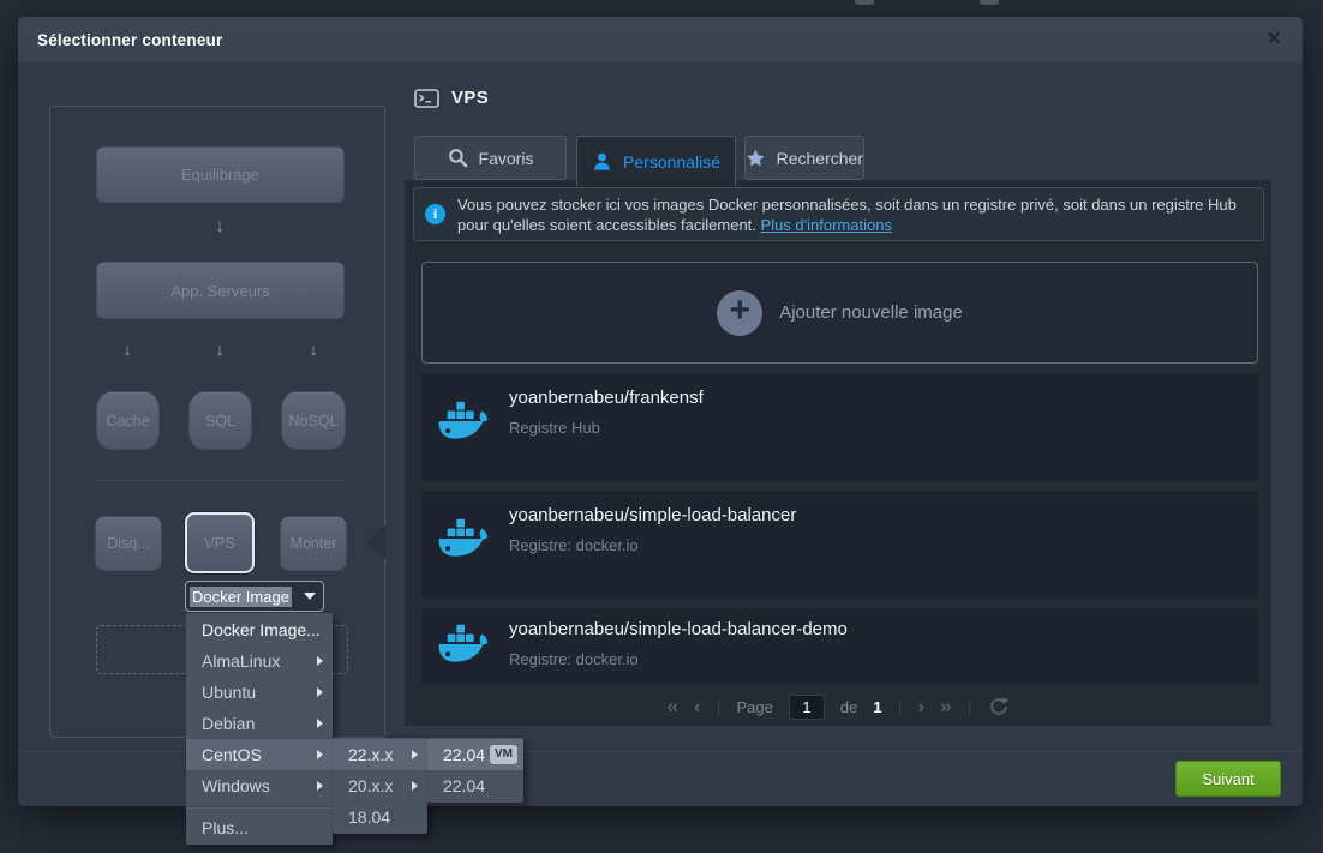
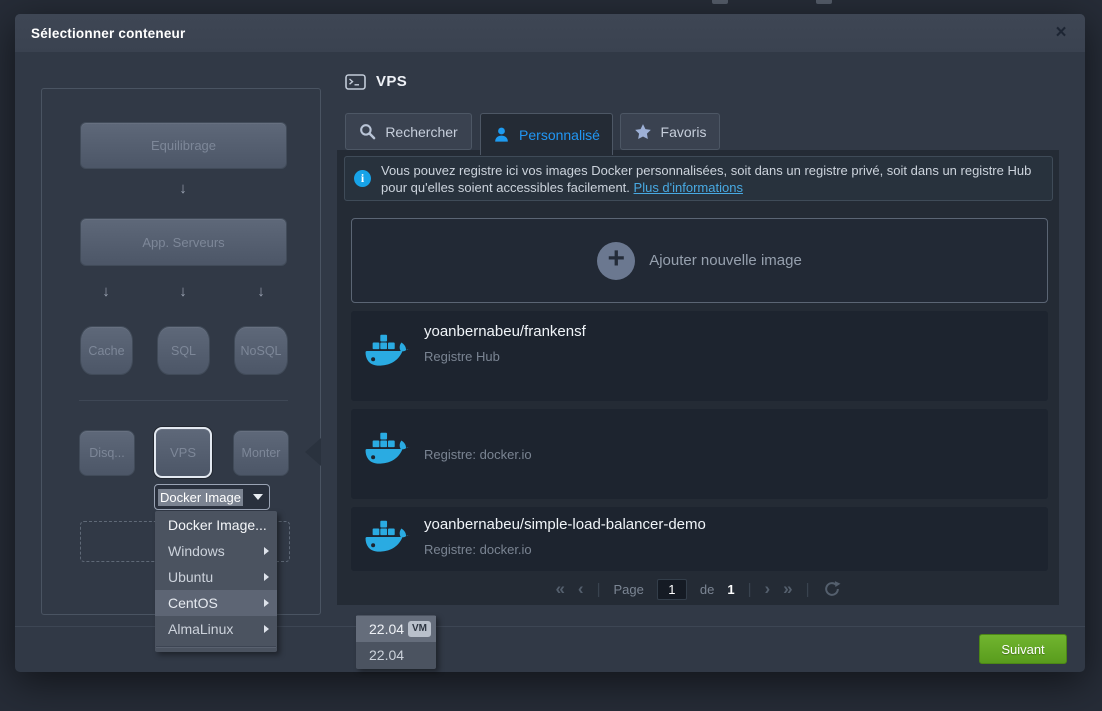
  Sélectionner conteneur
  ×
  Suivant
  Equilibrage
  ↓
  App. Serveurs
  ↓
  ↓
  ↓
  Cache
  SQL
  NoSQL
  Disq...
  VPS
  Monter
  Docker Image
  Docker Image...
- AlmaLinux
+ Windows
  Ubuntu
- Debian
  CentOS
- Windows
+ AlmaLinux
- Plus...
- 22.x.x
- 20.x.x
- 18.04
  22.04
  VM
  22.04
  VPS
- Favoris
+ Rechercher
  Personnalisé
- Rechercher
+ Favoris
  i
- Vous pouvez stocker ici vos images Docker personnalisées, soit dans un registre privé, soit dans un registre Hub pour qu'elles soient accessibles facilement. Plus d'informations
+ Vous pouvez registre ici vos images Docker personnalisées, soit dans un registre privé, soit dans un registre Hub pour qu'elles soient accessibles facilement. Plus d'informations
  +
  Ajouter nouvelle image
  yoanbernabeu/frankensf
  Registre Hub
- yoanbernabeu/simple-load-balancer
  Registre: docker.io
  yoanbernabeu/simple-load-balancer-demo
  Registre: docker.io
  «
  ‹
  |
  Page
  1
  de
  1
  |
  ›
  »
  |
